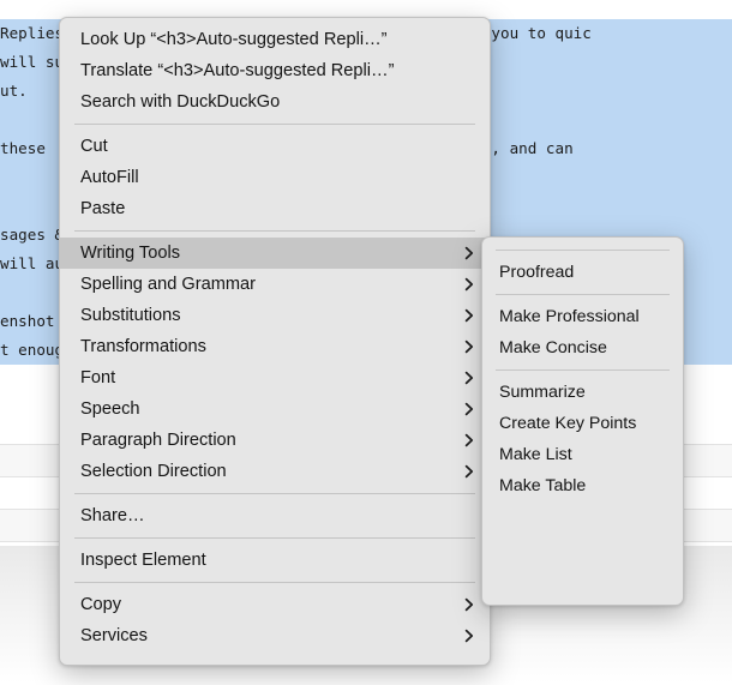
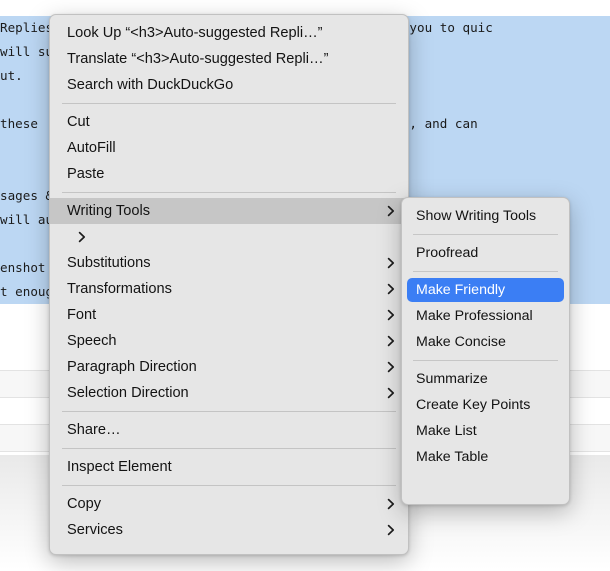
  will s
  ut.
  sages
  will a
  t enou
  Look Up “<h3>Auto-suggested Repli…”
  Translate “<h3>Auto-suggested Repli…”
  Search with DuckDuckGo
  Cut
  AutoFill
  Paste
  Writing Tools
- Spelling and Grammar
  Substitutions
  Transformations
  Font
  Speech
  Paragraph Direction
  Selection Direction
  Share…
  Inspect Element
  Copy
  Services
+ Show Writing Tools
  Proofread
+ Make Friendly
  Make Professional
  Make Concise
  Summarize
  Create Key Points
  Make List
  Make Table
